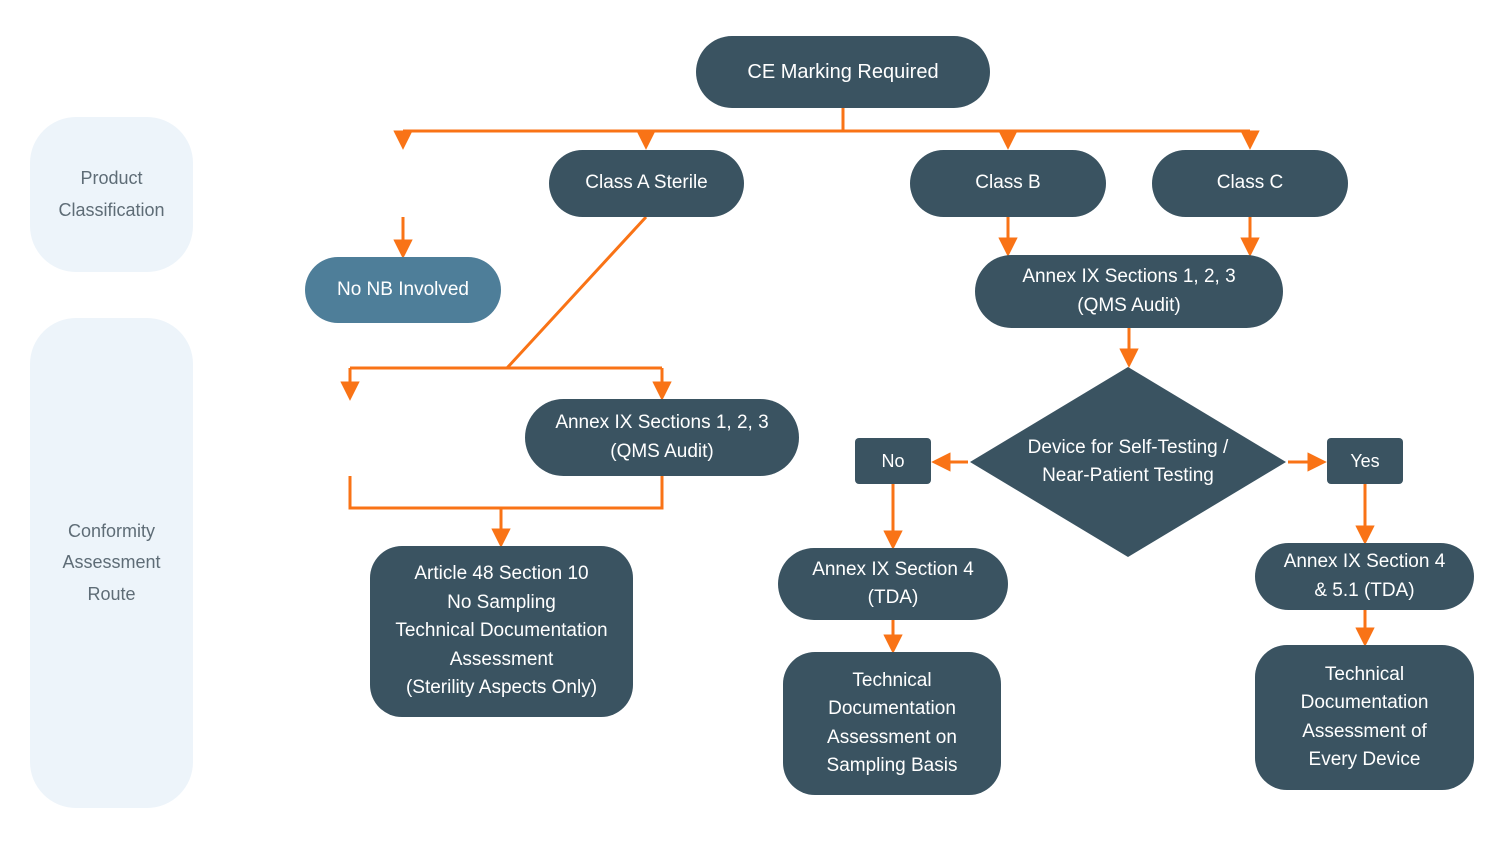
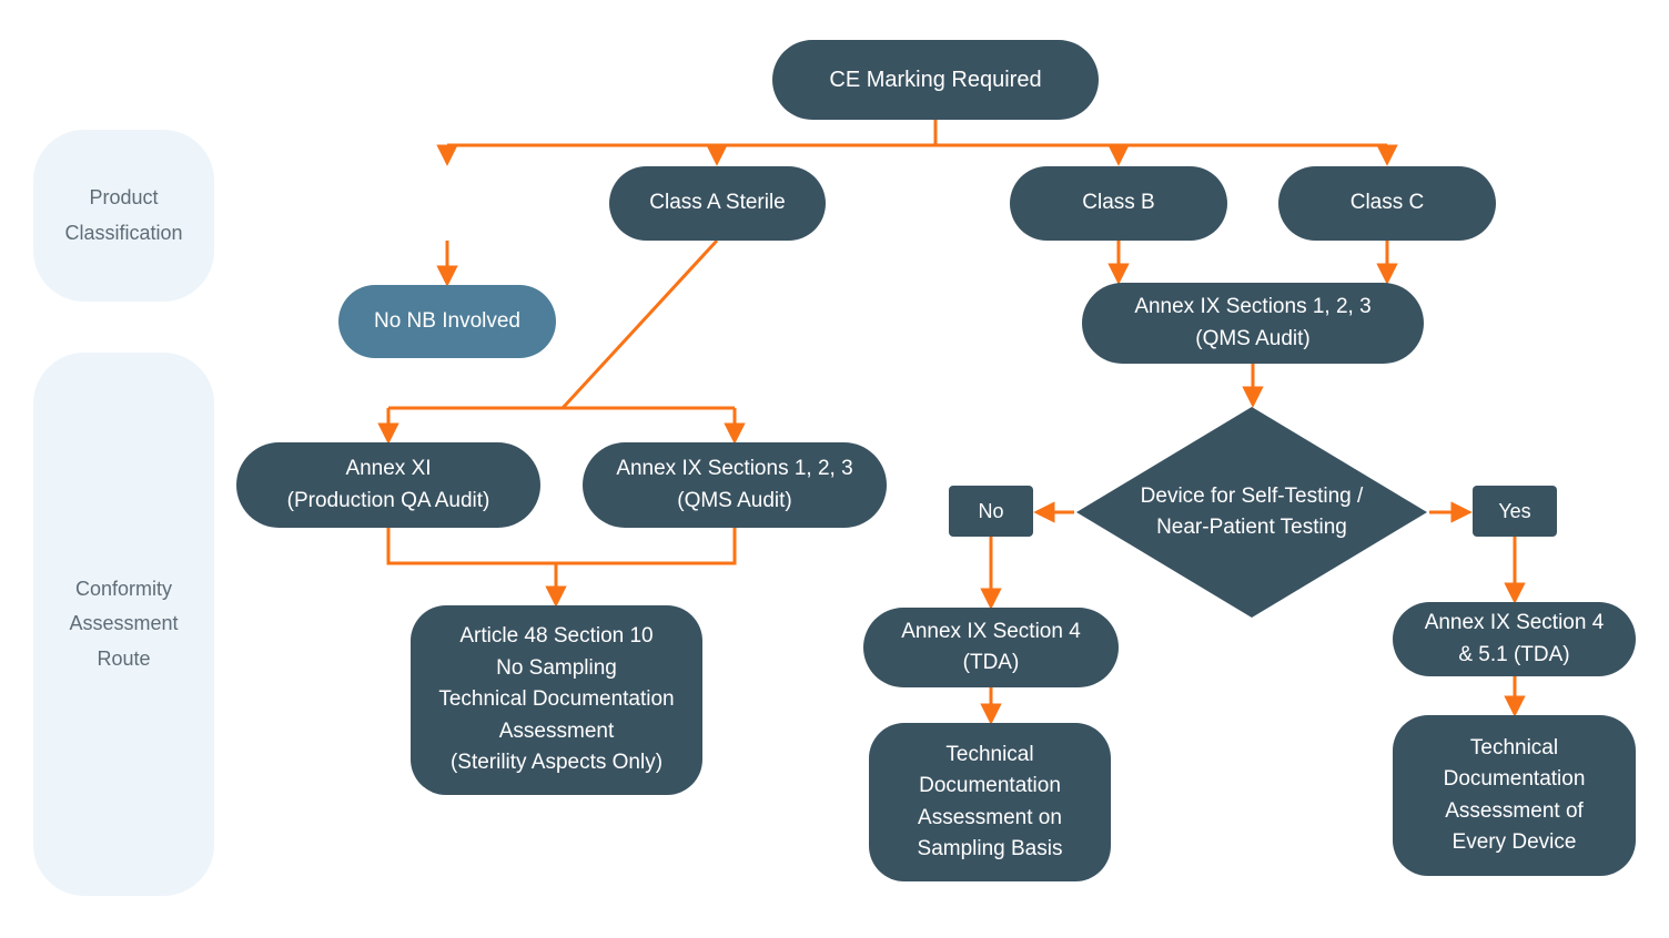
  Product
  Classification
  Conformity
  Assessment
  Route
  CE Marking Required
  Class A Sterile
  Class B
  Class C
  No NB Involved
  Annex IX Sections 1, 2, 3
  (QMS Audit)
+ Annex XI
+ (Production QA Audit)
  Annex IX Sections 1, 2, 3
  (QMS Audit)
  Article 48 Section 10
  No Sampling
  Technical Documentation
  Assessment
  (Sterility Aspects Only)
  Device for Self-Testing /
  Near-Patient Testing
  No
  Yes
  Annex IX Section 4
  (TDA)
  Technical
  Documentation
  Assessment on
  Sampling Basis
  Annex IX Section 4
  & 5.1 (TDA)
  Technical
  Documentation
  Assessment of
  Every Device
